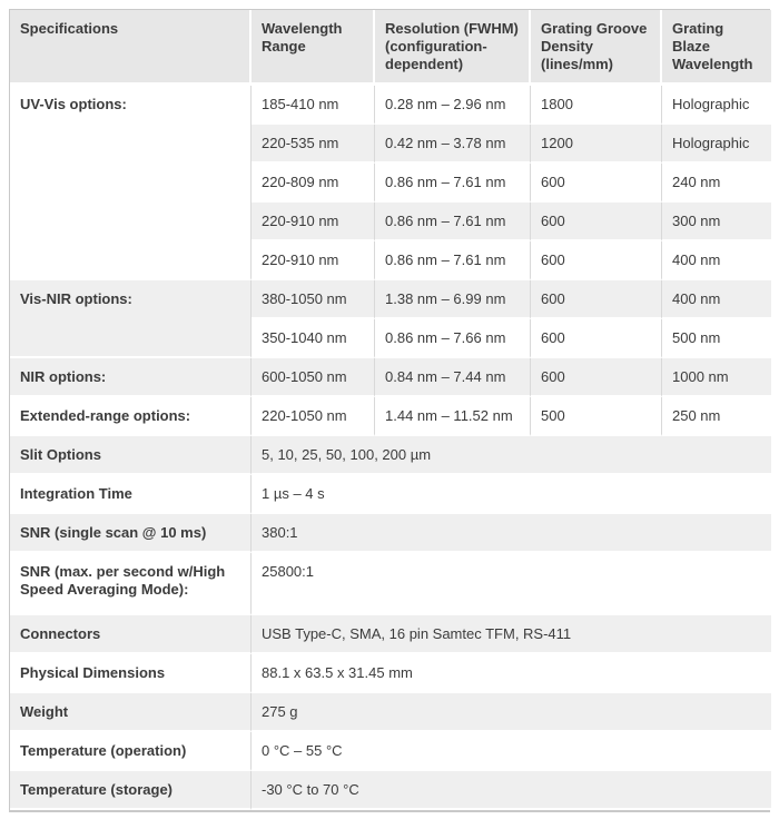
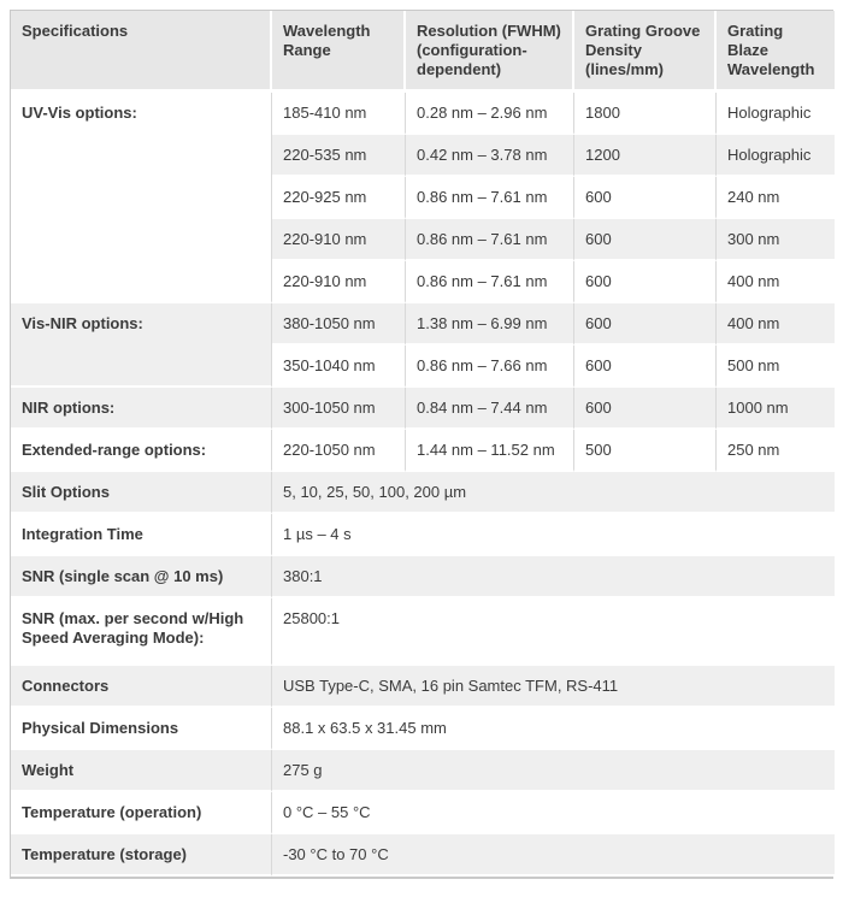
  Specifications	Wavelength Range	Resolution (FWHM) (configuration- dependent)	Grating Groove Density (lines/mm)	Grating Blaze Wavelength
  UV-Vis options:	185-410 nm	0.28 nm – 2.96 nm	1800	Holographic
  220-535 nm	0.42 nm – 3.78 nm	1200	Holographic
- 220-809 nm	0.86 nm – 7.61 nm	600	240 nm
+ 220-925 nm	0.86 nm – 7.61 nm	600	240 nm
  220-910 nm	0.86 nm – 7.61 nm	600	300 nm
  220-910 nm	0.86 nm – 7.61 nm	600	400 nm
  Vis-NIR options:	380-1050 nm	1.38 nm – 6.99 nm	600	400 nm
  350-1040 nm	0.86 nm – 7.66 nm	600	500 nm
- NIR options:	600-1050 nm	0.84 nm – 7.44 nm	600	1000 nm
+ NIR options:	300-1050 nm	0.84 nm – 7.44 nm	600	1000 nm
  Extended-range options:	220-1050 nm	1.44 nm – 11.52 nm	500	250 nm
  Slit Options	5, 10, 25, 50, 100, 200 µm
  Integration Time	1 µs – 4 s
  SNR (single scan @ 10 ms)	380:1
  SNR (max. per second w/High Speed Averaging Mode):	25800:1
  Connectors	USB Type-C, SMA, 16 pin Samtec TFM, RS-411
  Physical Dimensions	88.1 x 63.5 x 31.45 mm
  Weight	275 g
  Temperature (operation)	0 °C – 55 °C
  Temperature (storage)	-30 °C to 70 °C
